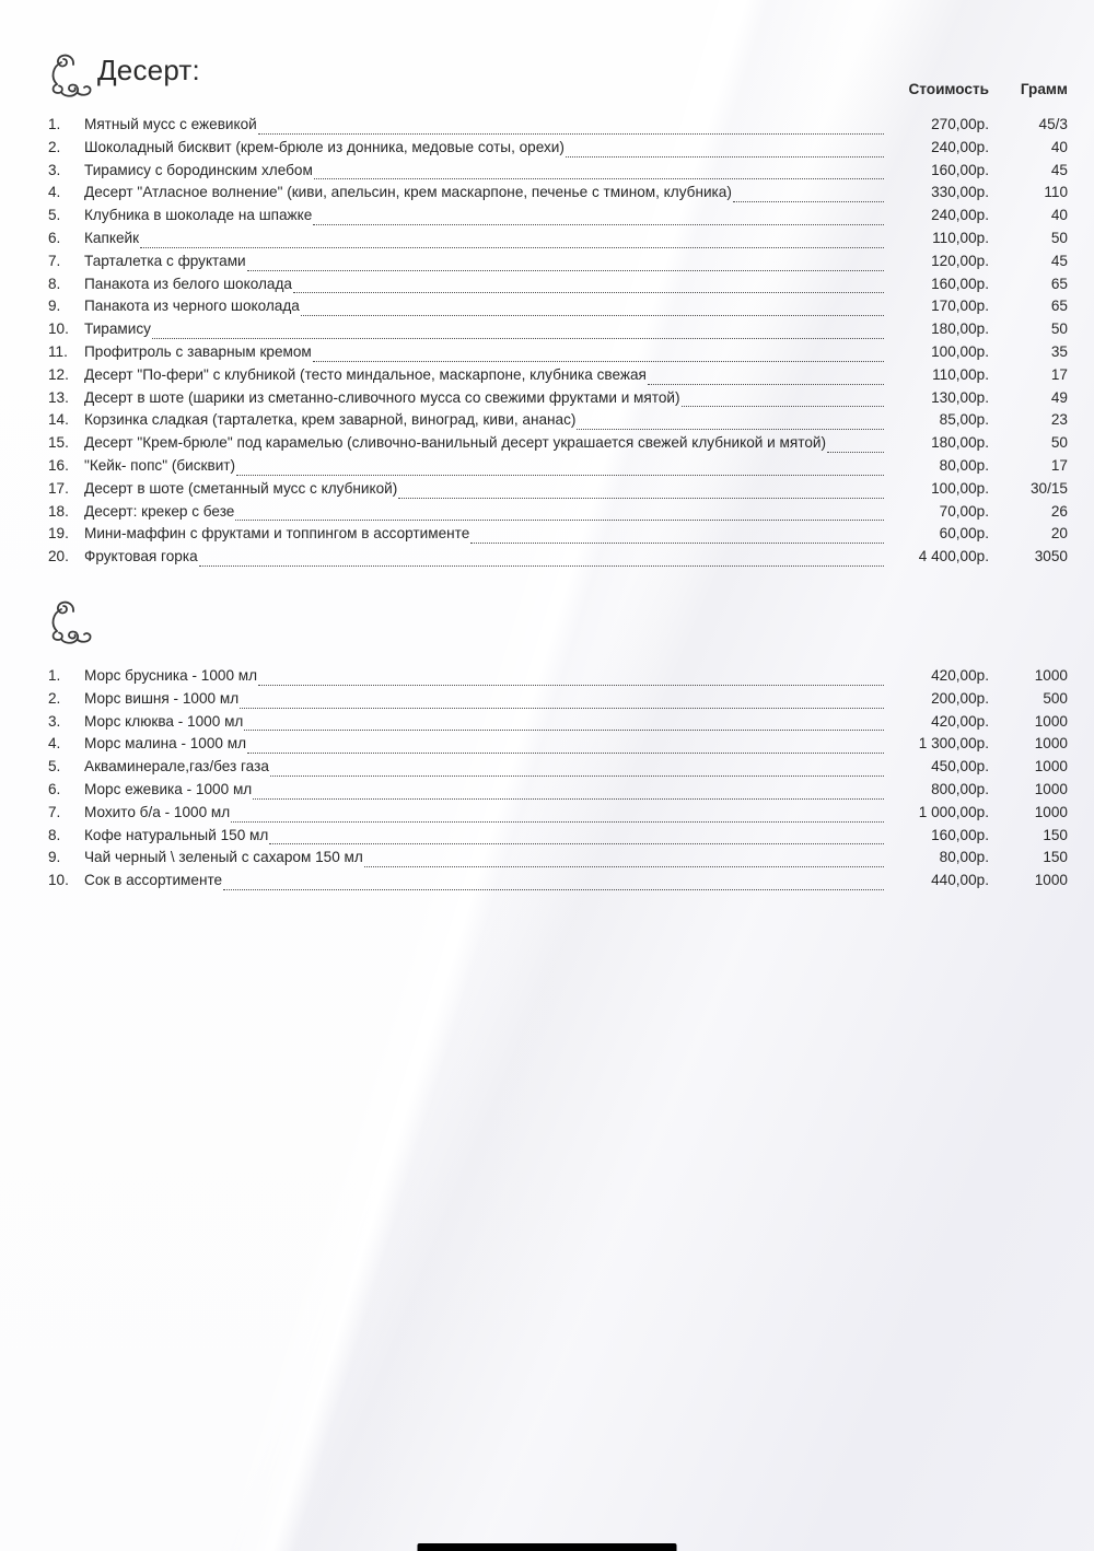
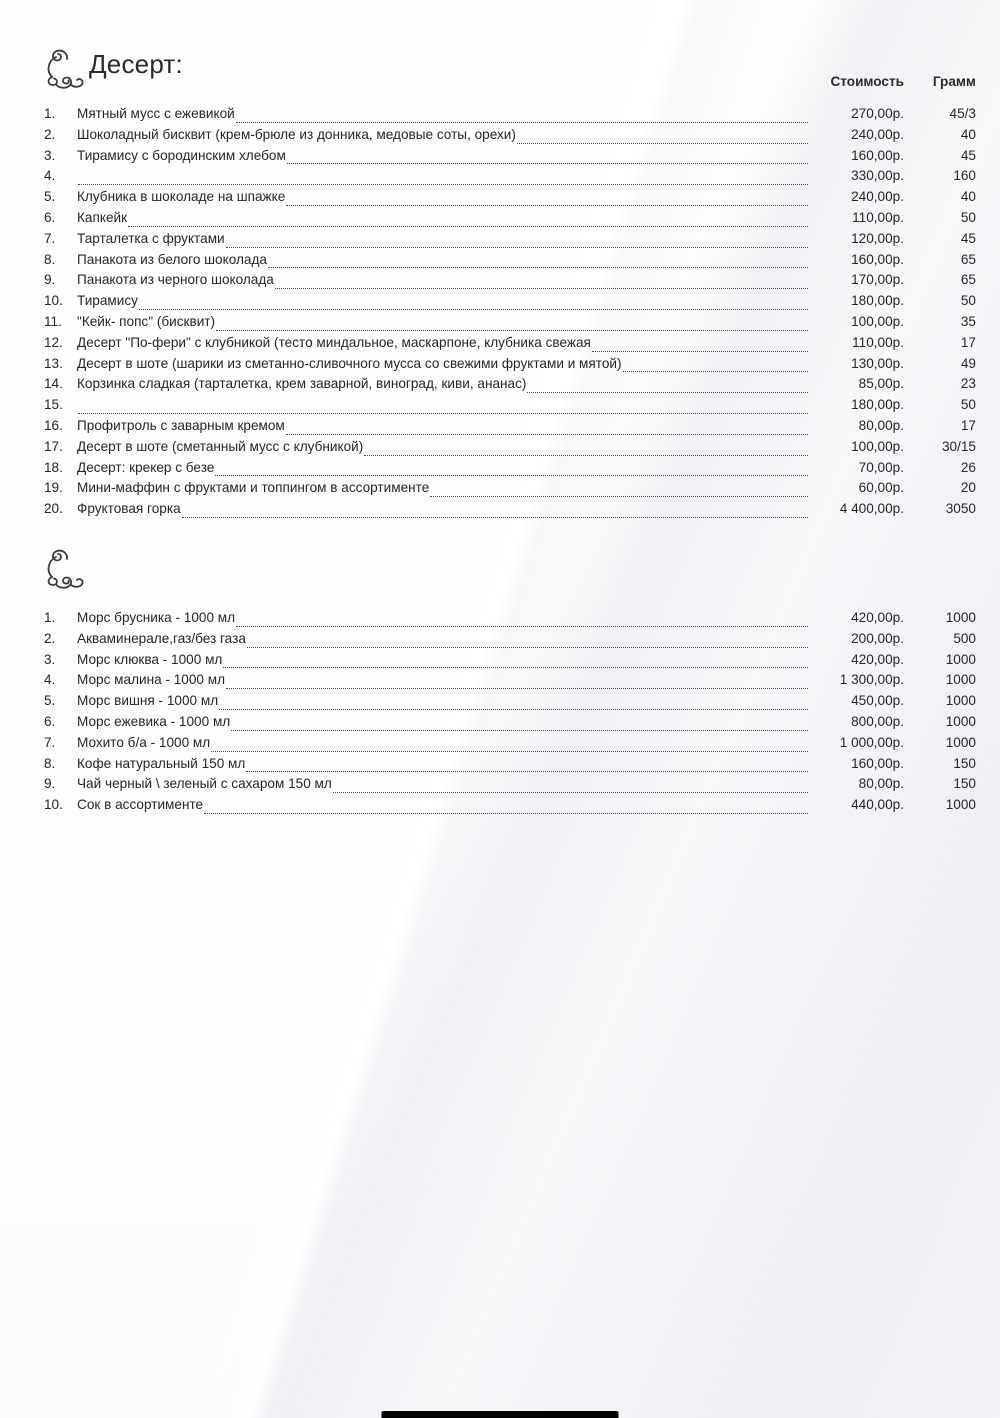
  Десерт:
  Стоимость
  Грамм
  1.
  Мятный мусс с ежевикой
  270,00р.
  45/3
  2.
  Шоколадный бисквит (крем-брюле из донника, медовые соты, орехи)
  240,00р.
  40
  3.
  Тирамису с бородинским хлебом
  160,00р.
  45
  4.
- Десерт "Атласное волнение" (киви, апельсин, крем маскарпоне, печенье с тмином, клубника)
  330,00р.
- 110
+ 160
  5.
  Клубника в шоколаде на шпажке
  240,00р.
  40
  6.
  Капкейк
  110,00р.
  50
  7.
  Тарталетка с фруктами
  120,00р.
  45
  8.
  Панакота из белого шоколада
  160,00р.
  65
  9.
  Панакота из черного шоколада
  170,00р.
  65
  10.
  Тирамису
  180,00р.
  50
  11.
- Профитроль с заварным кремом
+ "Кейк- попс" (бисквит)
  100,00р.
  35
  12.
  Десерт "По-фери" с клубникой (тесто миндальное, маскарпоне, клубника свежая
  110,00р.
  17
  13.
  Десерт в шоте (шарики из сметанно-сливочного мусса со свежими фруктами и мятой)
  130,00р.
  49
  14.
  Корзинка сладкая (тарталетка, крем заварной, виноград, киви, ананас)
  85,00р.
  23
  15.
- Десерт "Крем-брюле" под карамелью (сливочно-ванильный десерт украшается свежей клубникой и мятой)
  180,00р.
  50
  16.
- "Кейк- попс" (бисквит)
+ Профитроль с заварным кремом
  80,00р.
  17
  17.
  Десерт в шоте (сметанный мусс с клубникой)
  100,00р.
  30/15
  18.
  Десерт: крекер с безе
  70,00р.
  26
  19.
  Мини-маффин с фруктами и топпингом в ассортименте
  60,00р.
  20
  20.
  Фруктовая горка
  4 400,00р.
  3050
  1.
  Морс брусника - 1000 мл
  420,00р.
  1000
  2.
- Морс вишня - 1000 мл
+ Акваминерале,газ/без газа
  200,00р.
  500
  3.
  Морс клюква - 1000 мл
  420,00р.
  1000
  4.
  Морс малина - 1000 мл
  1 300,00р.
  1000
  5.
- Акваминерале,газ/без газа
+ Морс вишня - 1000 мл
  450,00р.
  1000
  6.
  Морс ежевика - 1000 мл
  800,00р.
  1000
  7.
  Мохито б/а - 1000 мл
  1 000,00р.
  1000
  8.
  Кофе натуральный 150 мл
  160,00р.
  150
  9.
  Чай черный \ зеленый с сахаром 150 мл
  80,00р.
  150
  10.
  Сок в ассортименте
  440,00р.
  1000
